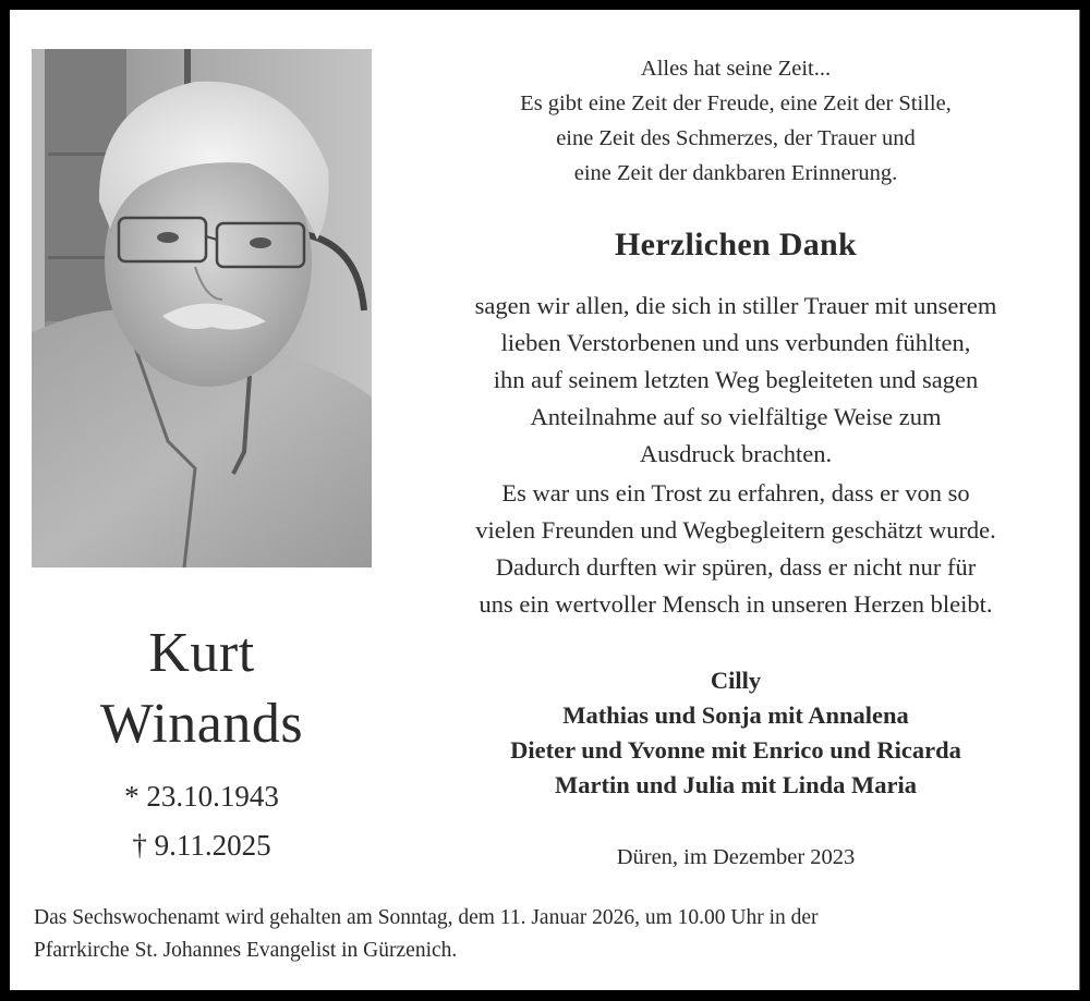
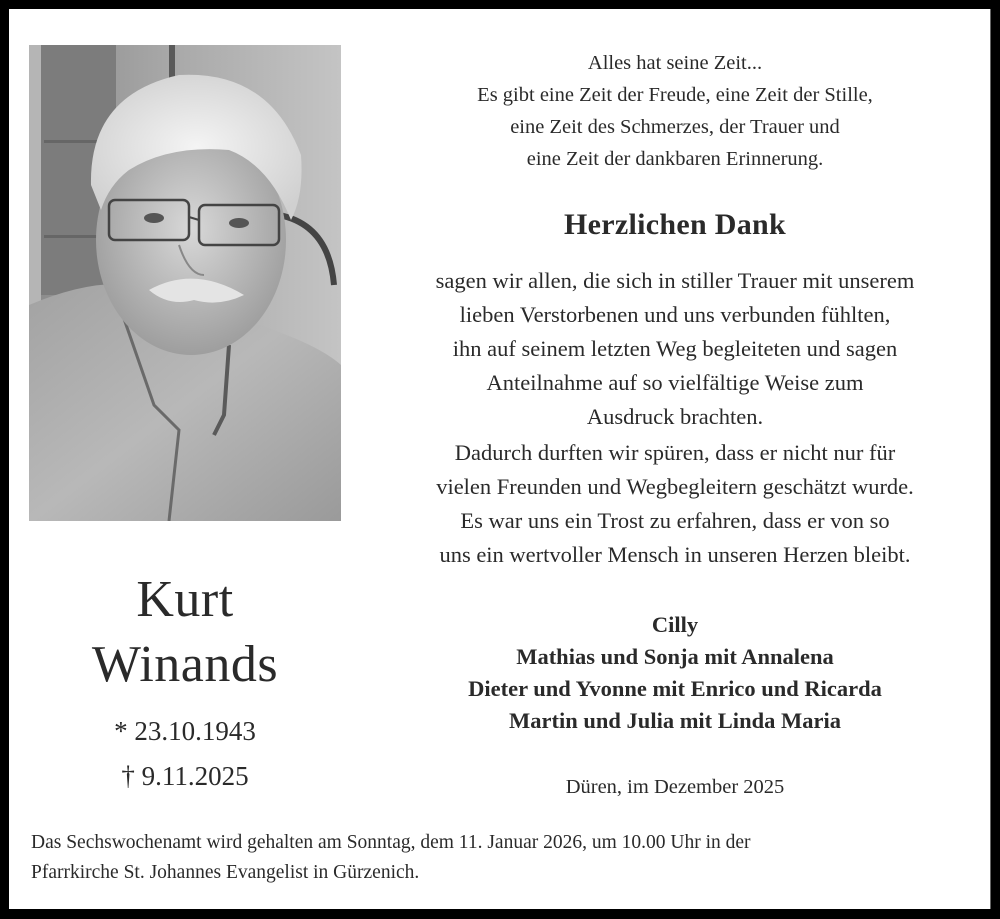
  Kurt
  Winands
  * 23.10.1943
  † 9.11.2025
  Alles hat seine Zeit...
  Es gibt eine Zeit der Freude, eine Zeit der Stille,
  eine Zeit des Schmerzes, der Trauer und
  eine Zeit der dankbaren Erinnerung.
  Herzlichen Dank
  sagen wir allen, die sich in stiller Trauer mit unserem
  lieben Verstorbenen und uns verbunden fühlten,
  ihn auf seinem letzten Weg begleiteten und sagen
  Anteilnahme auf so vielfältige Weise zum
  Ausdruck brachten.
- Es war uns ein Trost zu erfahren, dass er von so
+ Dadurch durften wir spüren, dass er nicht nur für
  vielen Freunden und Wegbegleitern geschätzt wurde.
- Dadurch durften wir spüren, dass er nicht nur für
+ Es war uns ein Trost zu erfahren, dass er von so
  uns ein wertvoller Mensch in unseren Herzen bleibt.
  Cilly
  Mathias und Sonja mit Annalena
  Dieter und Yvonne mit Enrico und Ricarda
  Martin und Julia mit Linda Maria
- Düren, im Dezember 2023
+ Düren, im Dezember 2025
  Das Sechswochenamt wird gehalten am Sonntag, dem 11. Januar 2026, um 10.00 Uhr in der
  Pfarrkirche St. Johannes Evangelist in Gürzenich.
